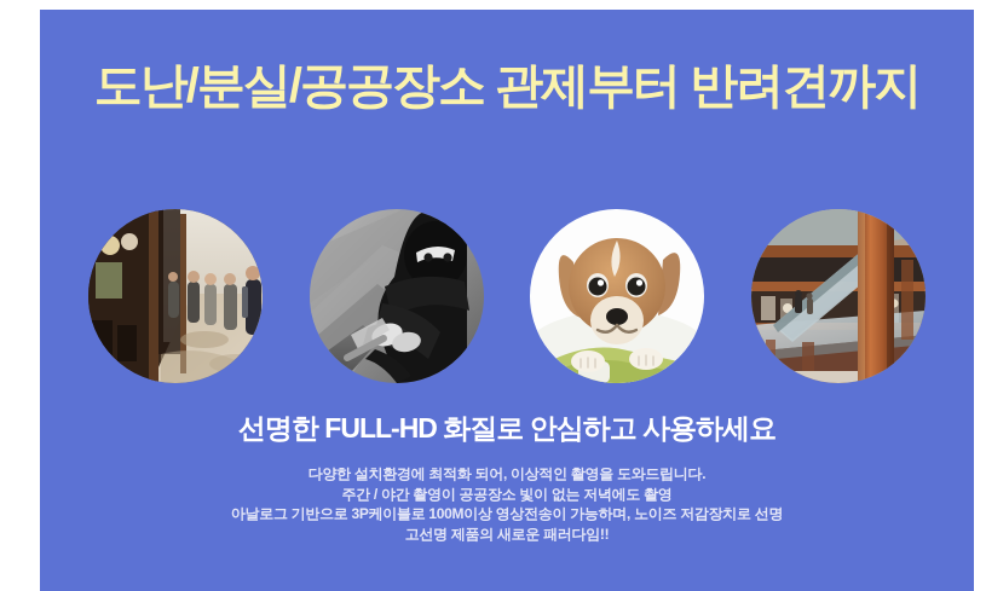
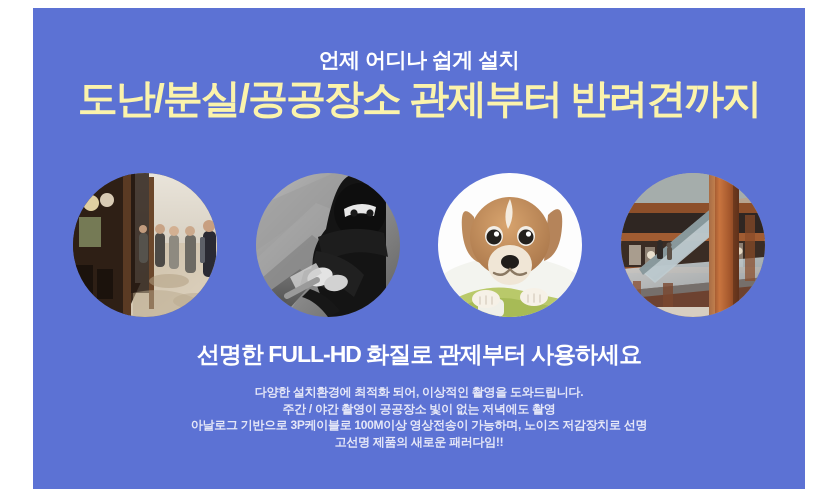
+ 언제 어디나 쉽게 설치
  도난/분실/공공장소 관제부터 반려견까지
- 선명한 FULL-HD 화질로 안심하고 사용하세요
+ 선명한 FULL-HD 화질로 관제부터 사용하세요
  다양한 설치환경에 최적화 되어, 이상적인 촬영을 도와드립니다.
  주간 / 야간 촬영이 공공장소 빛이 없는 저녁에도 촬영
  아날로그 기반으로 3P케이블로 100M이상 영상전송이 가능하며, 노이즈 저감장치로 선명
  고선명 제품의 새로운 패러다임!!
